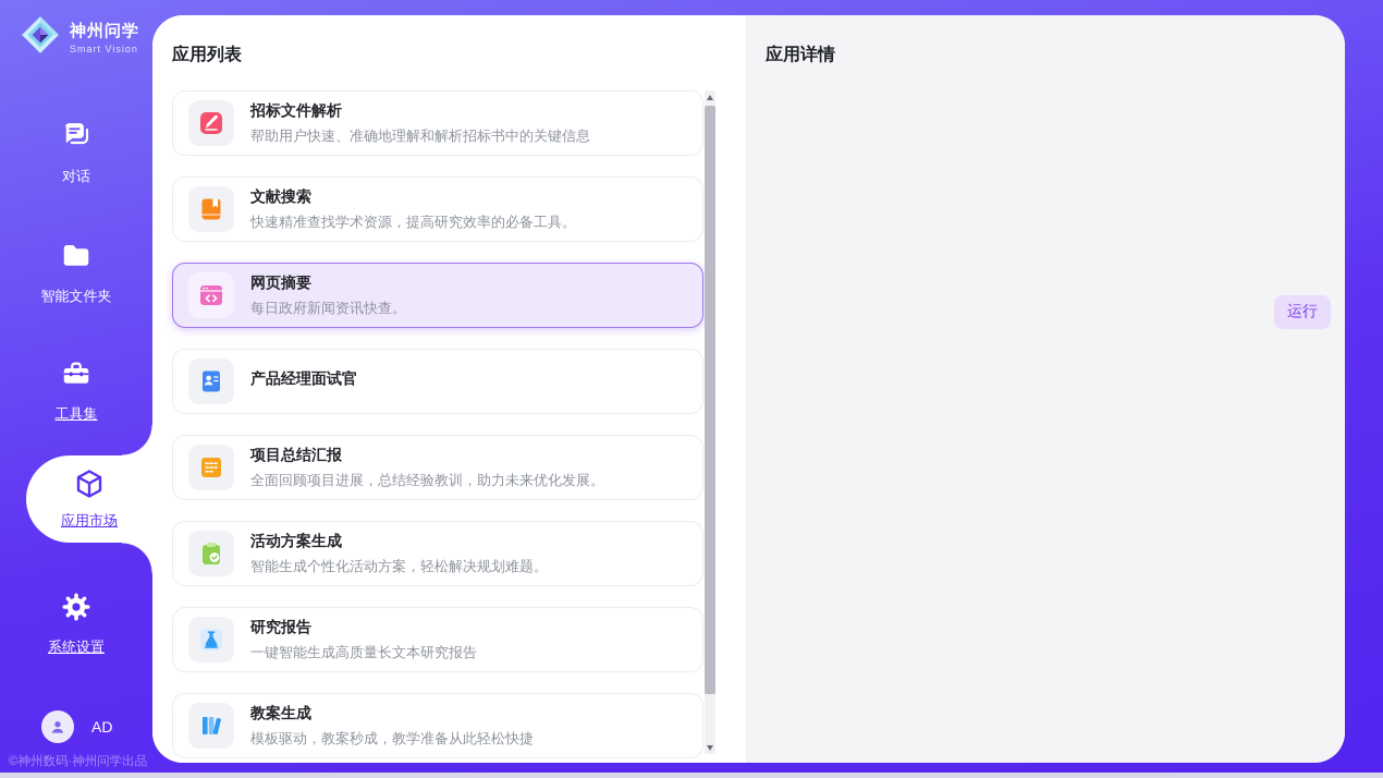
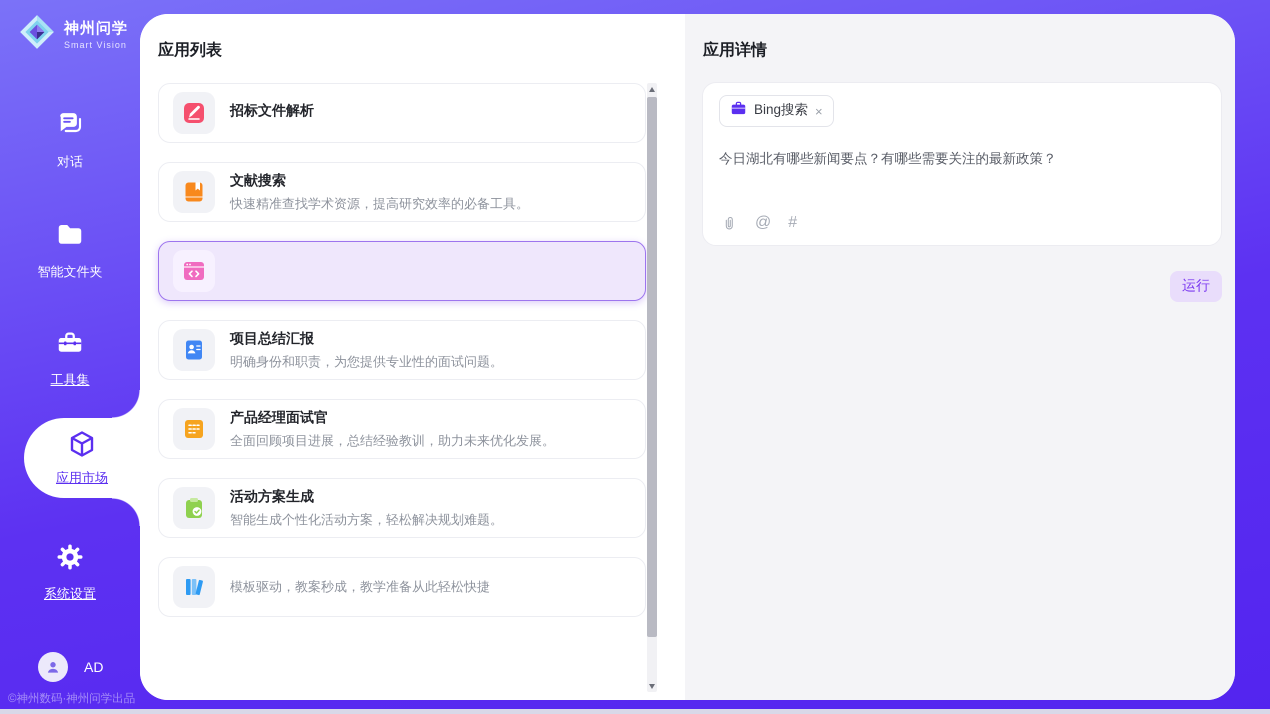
  神州问学
  Smart Vision
  对话
  智能文件夹
  工具集
  应用市场
  系统设置
  AD
  ©神州数码·神州问学出品
  应用列表
  招标文件解析
- 帮助用户快速、准确地理解和解析招标书中的关键信息
  文献搜索
  快速精准查找学术资源，提高研究效率的必备工具。
- 网页摘要
- 每日政府新闻资讯快查。
- 产品经理面试官
+ 项目总结汇报
+ 明确身份和职责，为您提供专业性的面试问题。
- 项目总结汇报
+ 产品经理面试官
  全面回顾项目进展，总结经验教训，助力未来优化发展。
  活动方案生成
  智能生成个性化活动方案，轻松解决规划难题。
- 研究报告
- 一键智能生成高质量长文本研究报告
- 教案生成
  模板驱动，教案秒成，教学准备从此轻松快捷
  应用详情
+ Bing搜索
+ ×
+ 今日湖北有哪些新闻要点？有哪些需要关注的最新政策？
+ @
+ #
  运行
